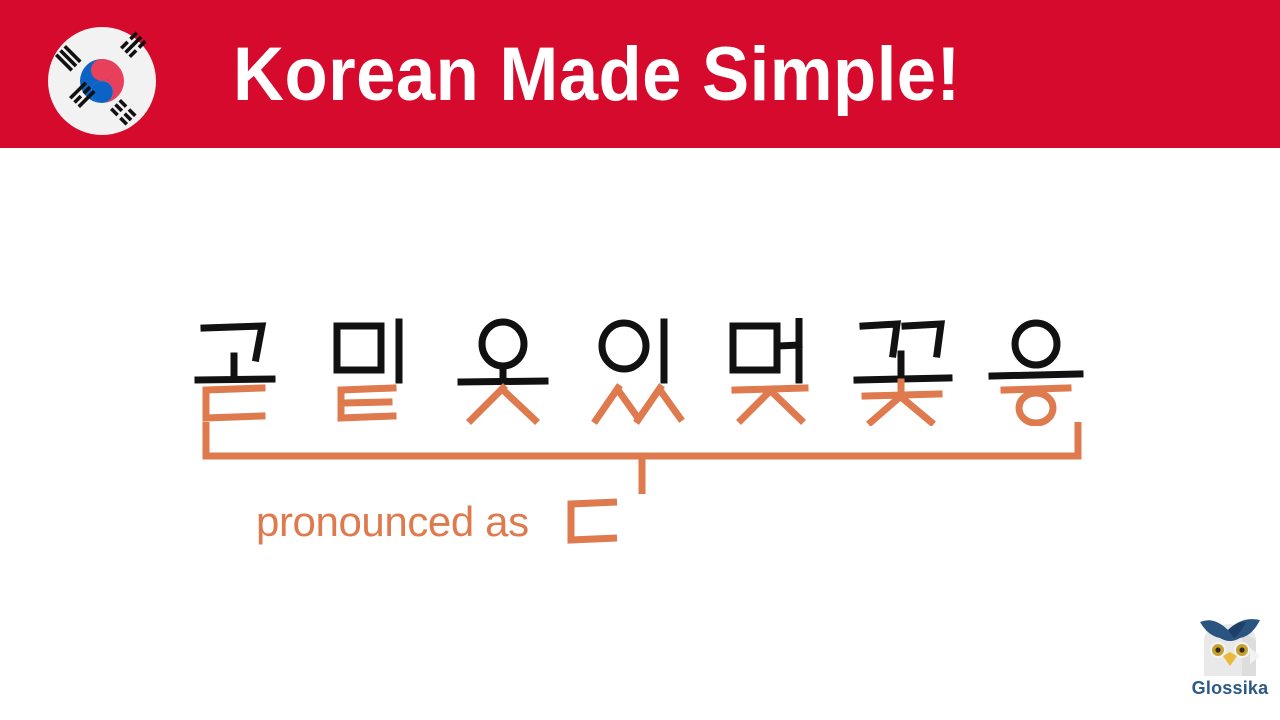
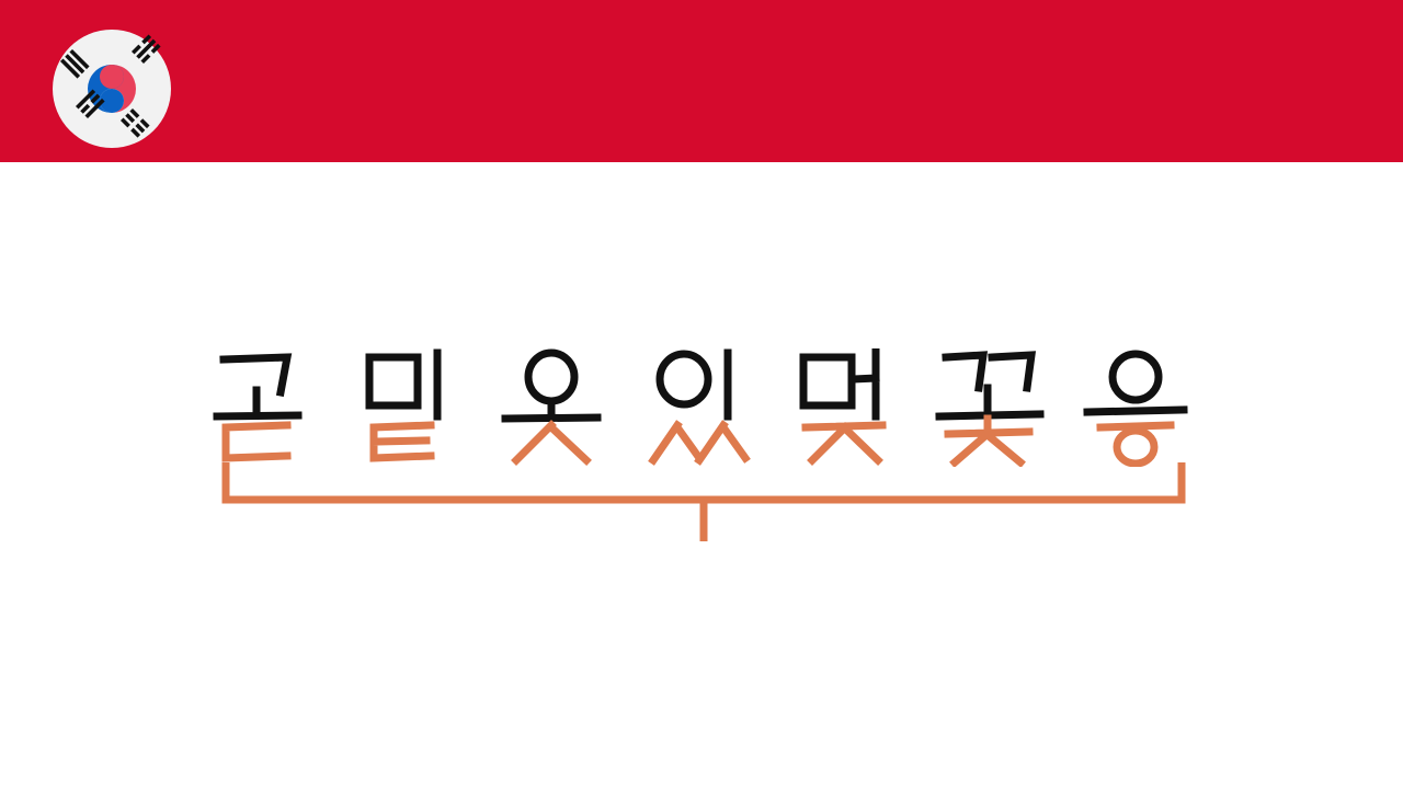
- Korean Made Simple!
- pronounced as
- Glossika
